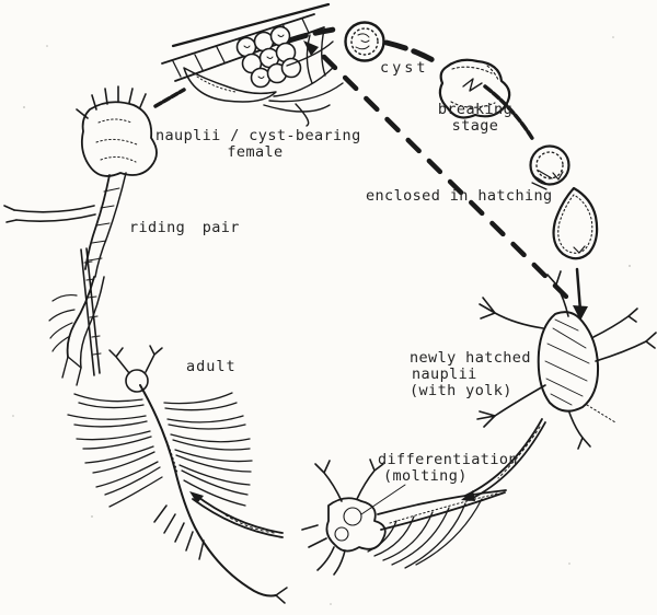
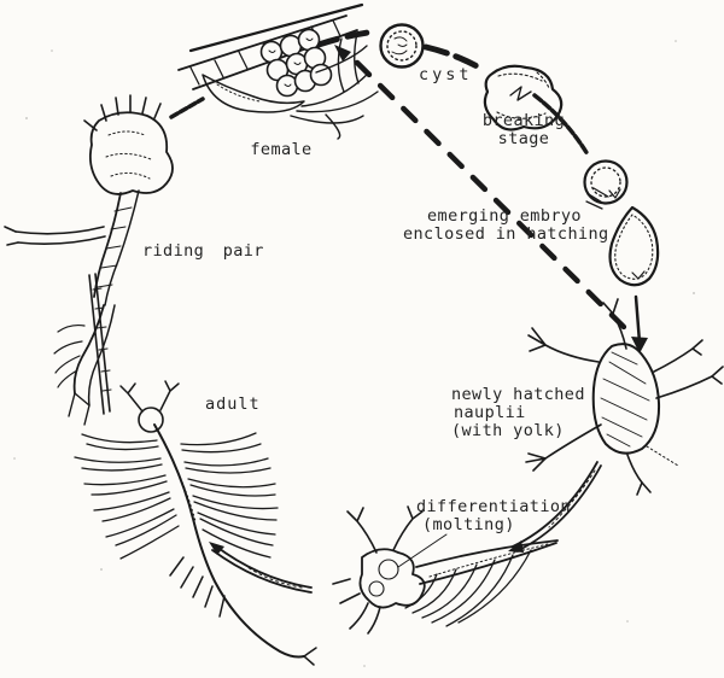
- nauplii / cyst-bearing
  female
  cyst
  breaking
  stage
+ emerging embryo
  enclosed in hatching
  newly hatched
  nauplii
  (with yolk)
  differentiation
  (molting)
  adult
  riding pair
